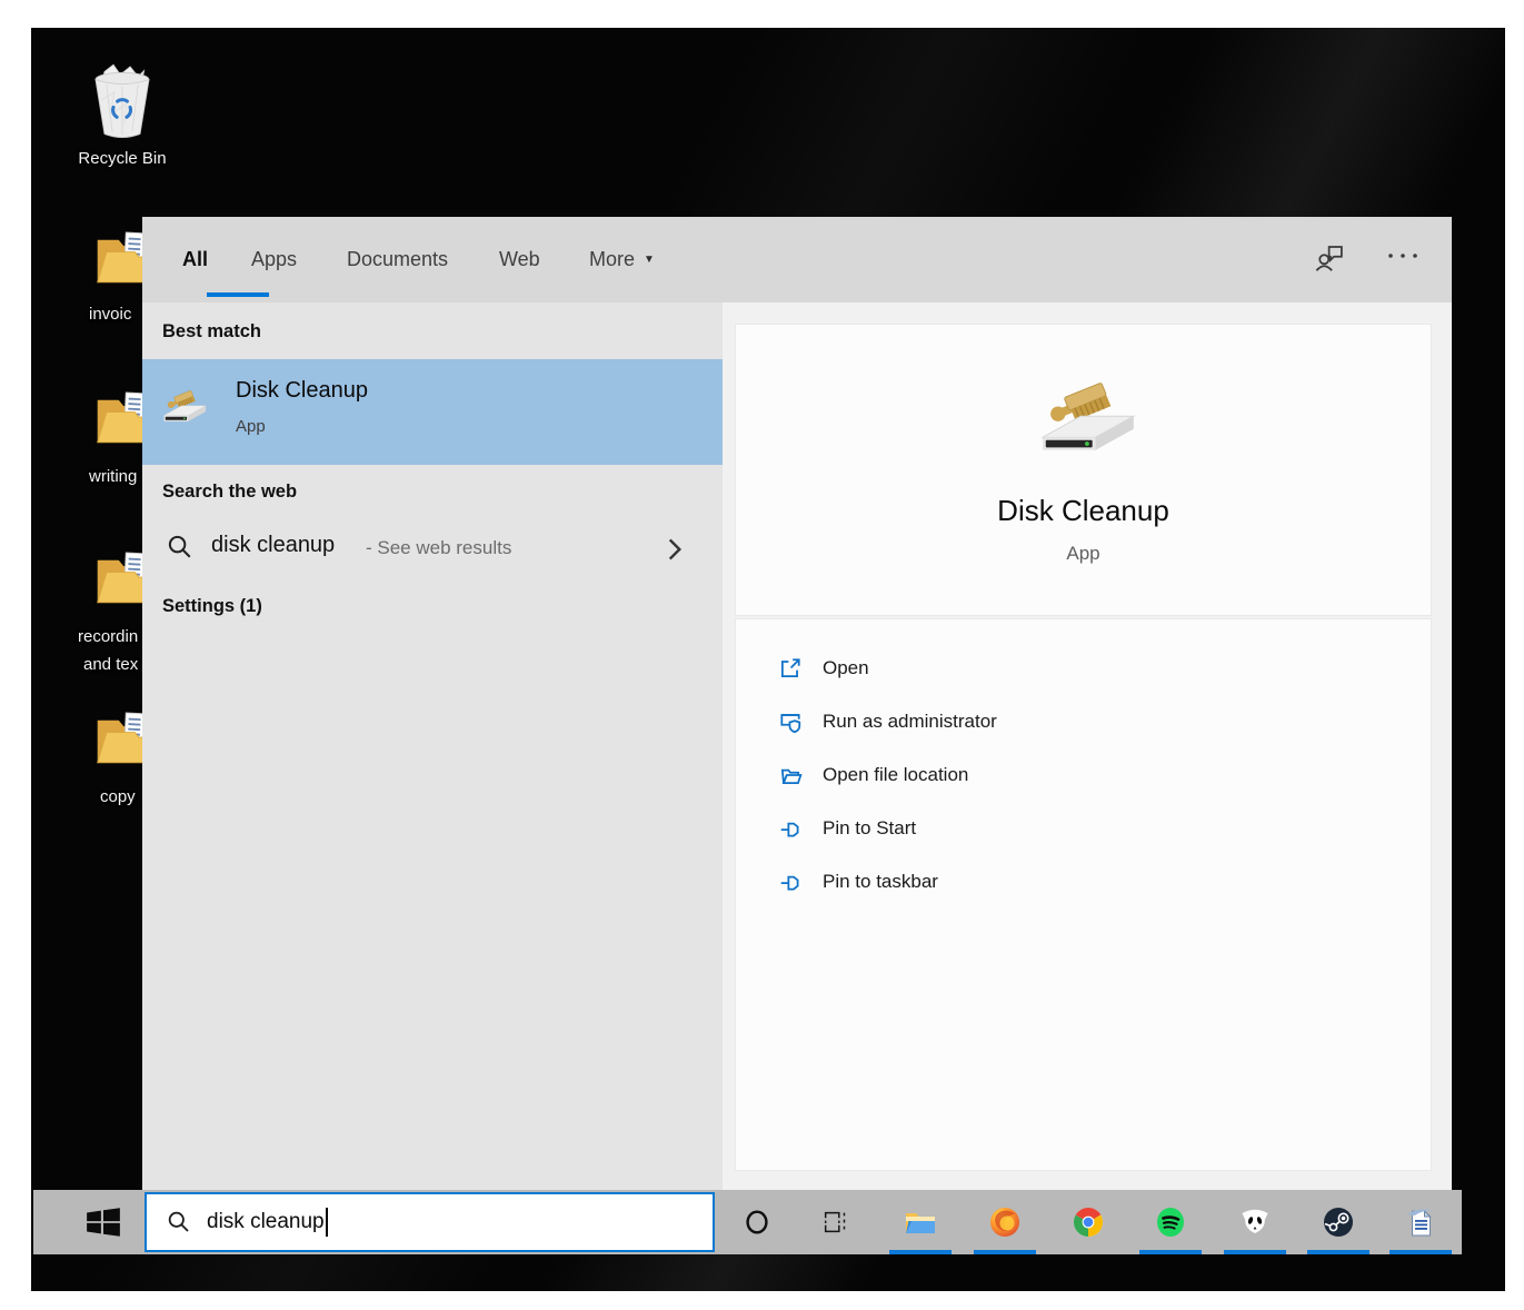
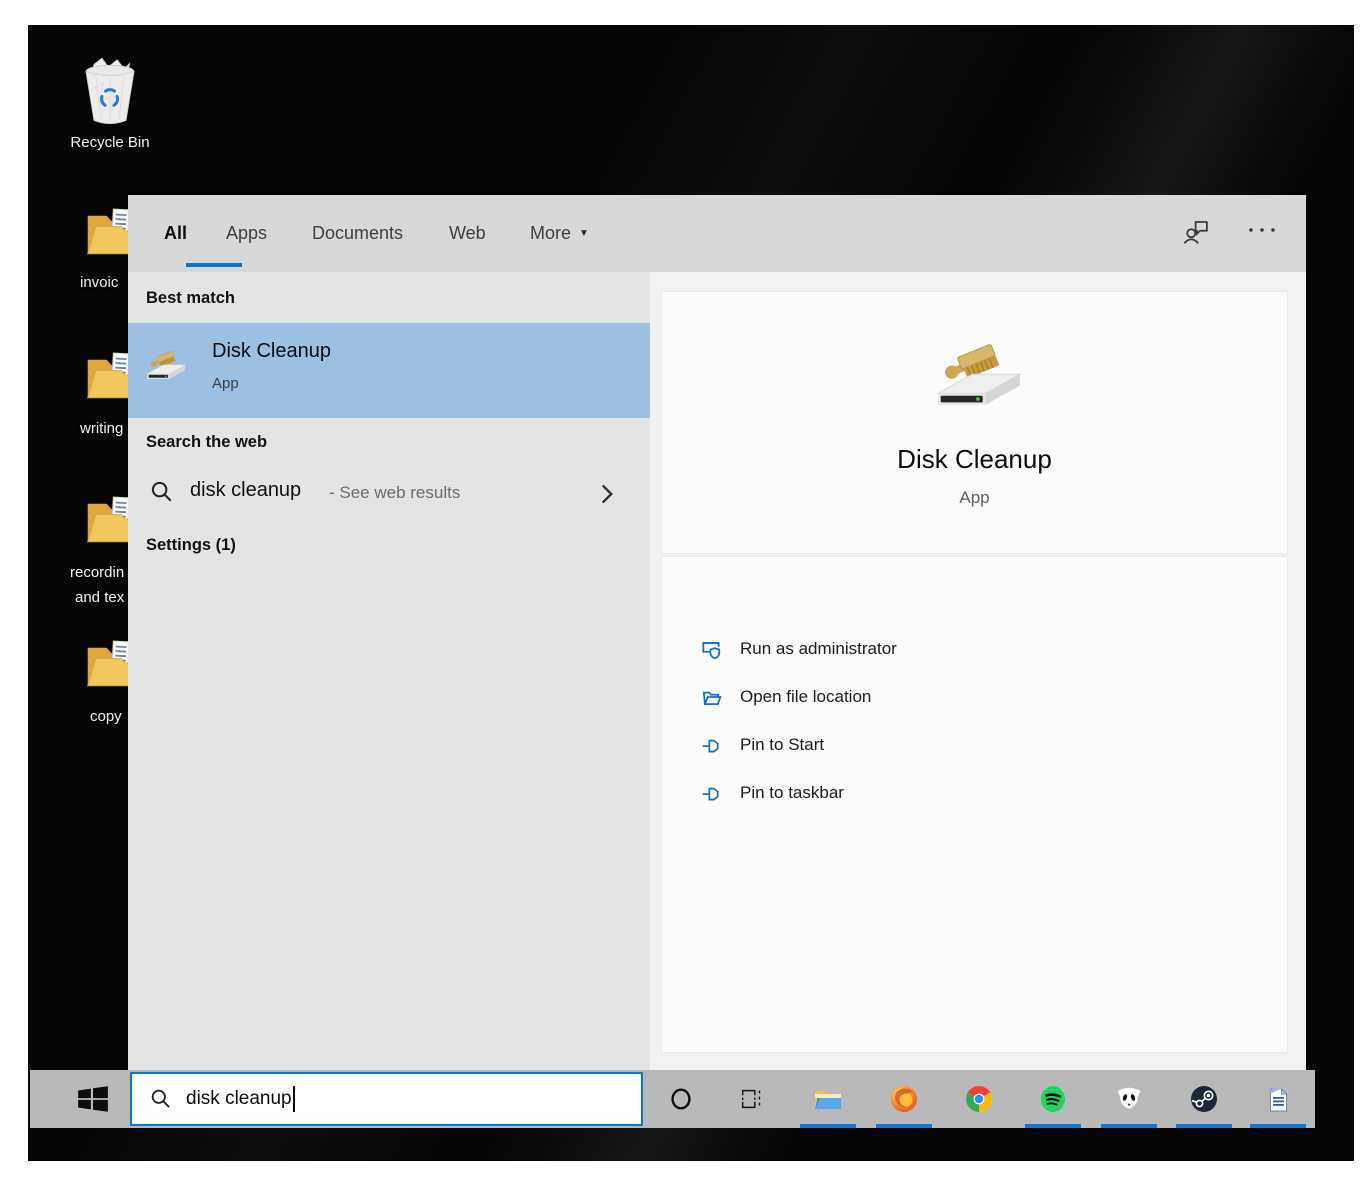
  Recycle Bin
  invoic
  writing
  recordin
  and tex
  copy
  All
  Apps
  Documents
  Web
  More
  ▼
  Best match
  Disk Cleanup
  App
  Search the web
  disk cleanup
  - See web results
  Settings (1)
  Disk Cleanup
  App
- Open
  Run as administrator
  Open file location
  Pin to Start
  Pin to taskbar
  disk cleanup
